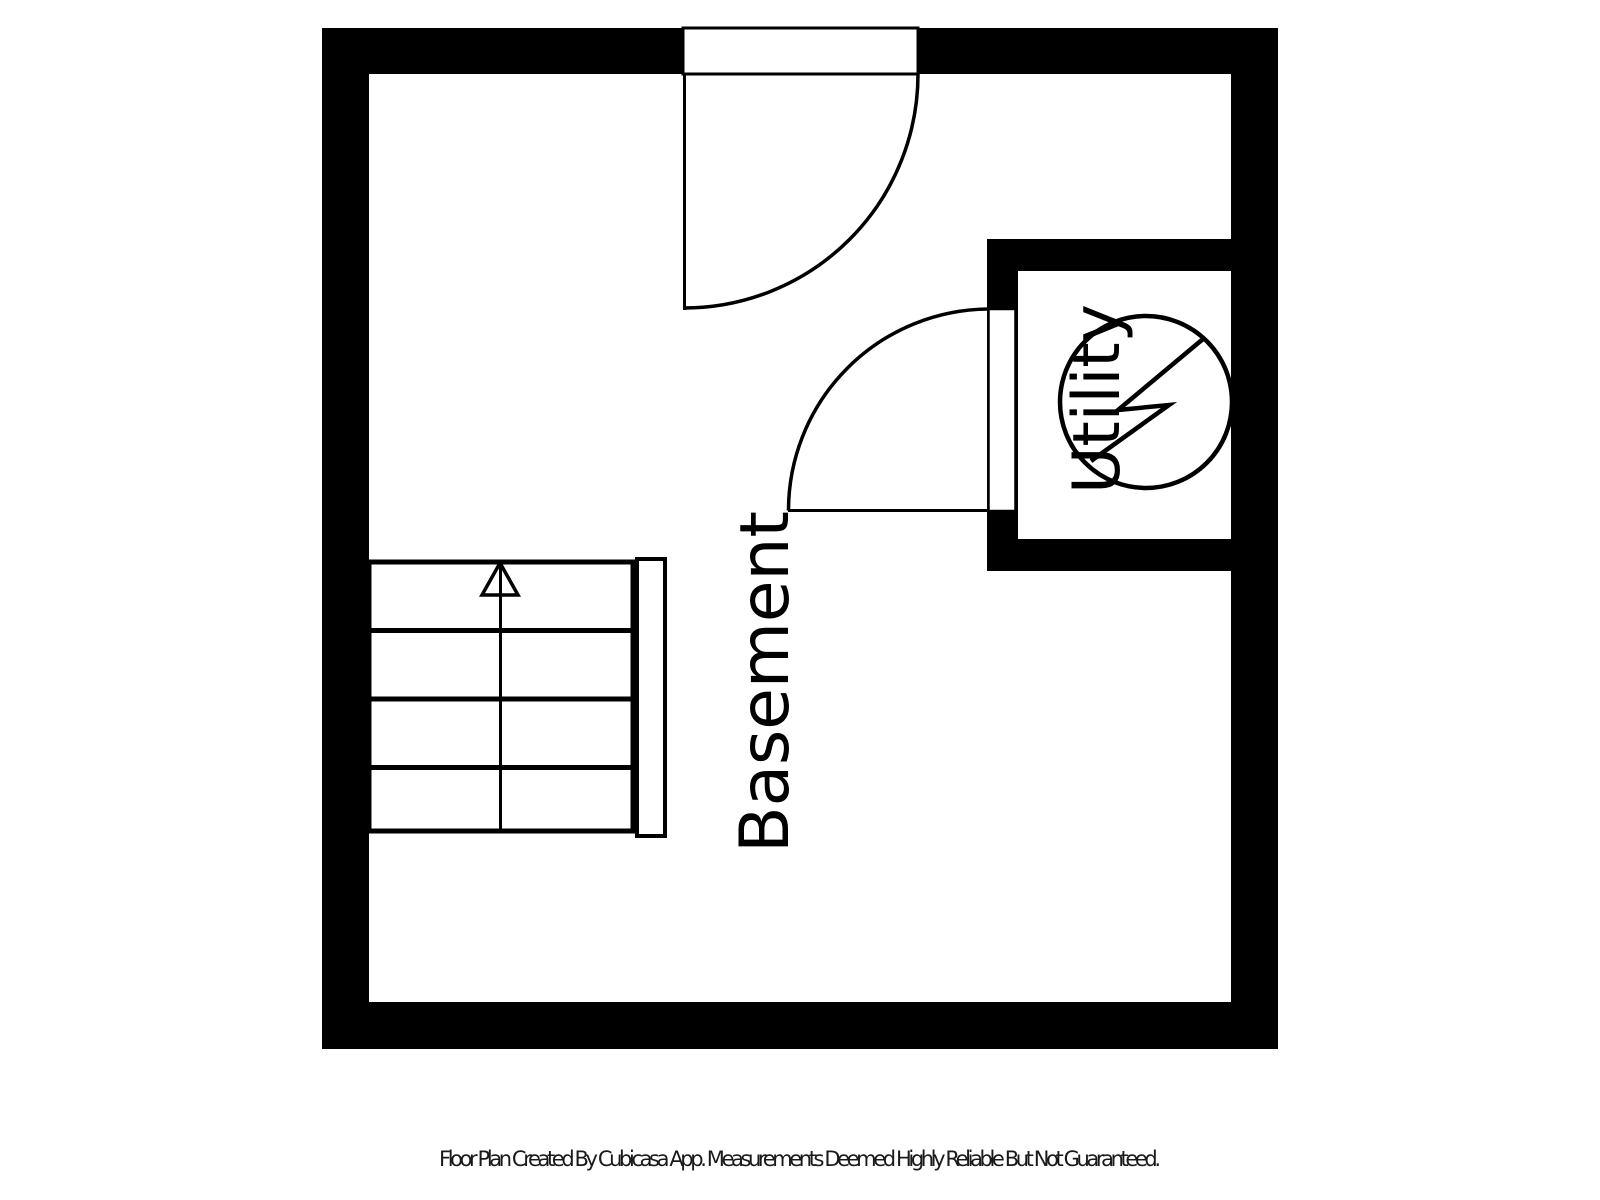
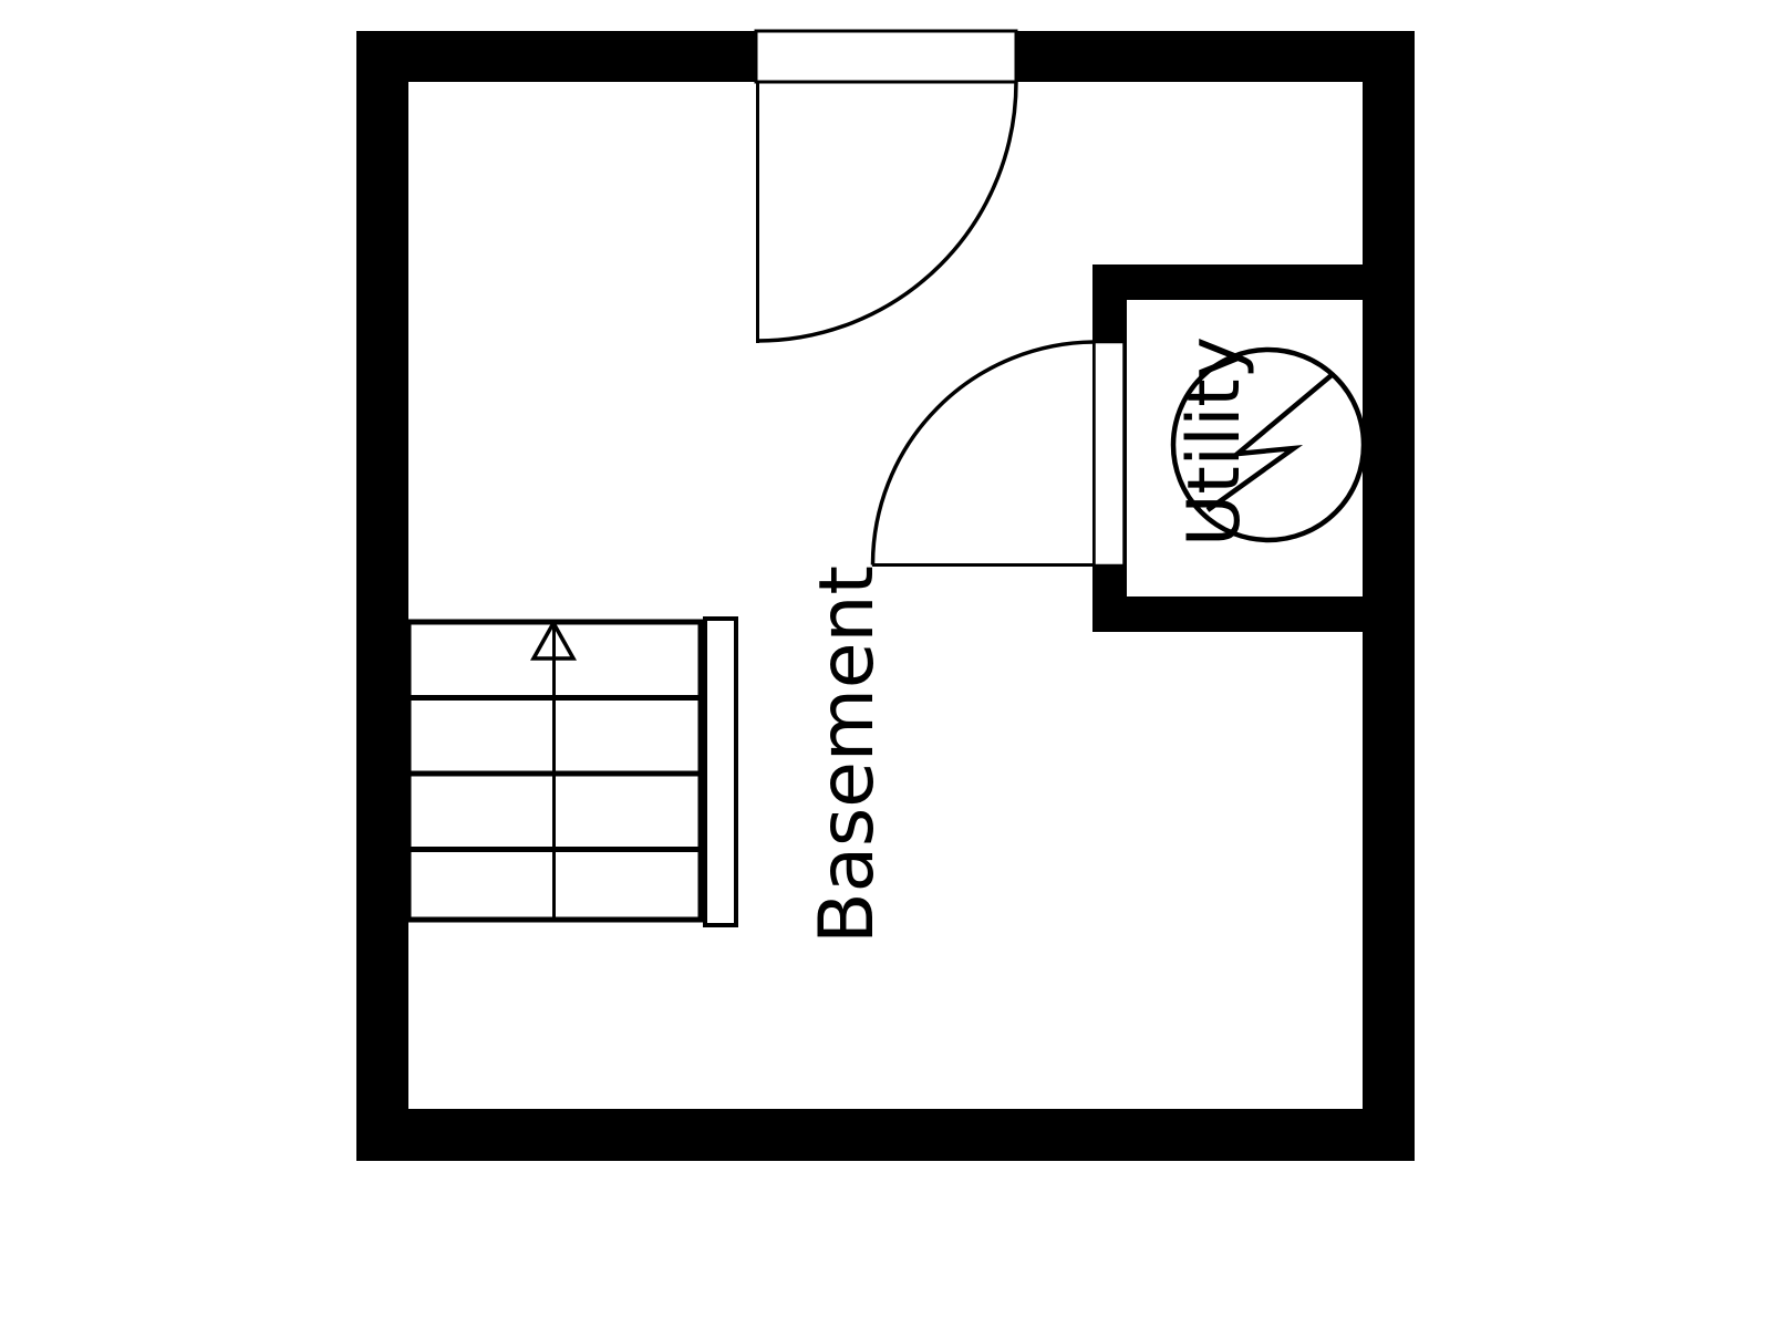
- Floor Plan Created By Cubicasa App. Measurements Deemed Highly Reliable But Not Guaranteed.
